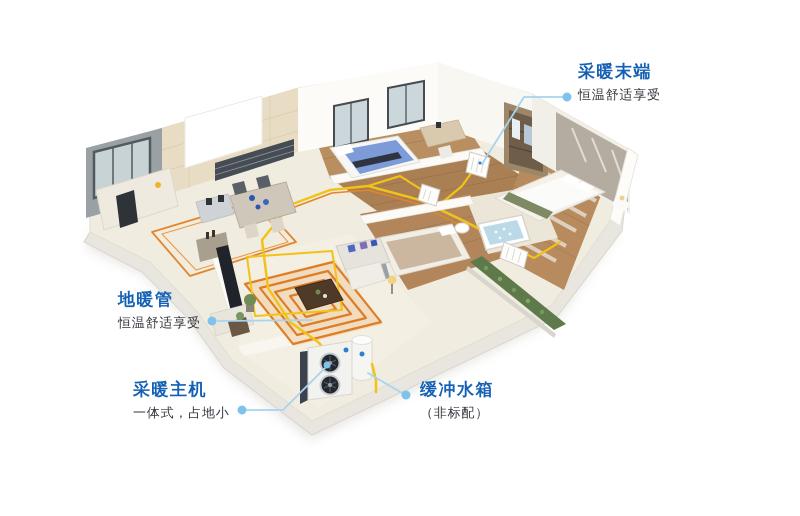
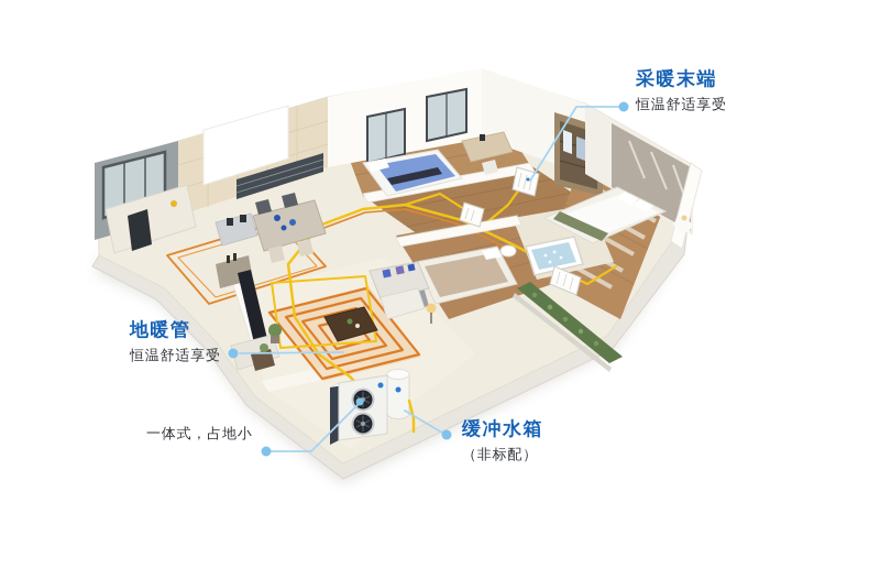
  采暖末端
  恒温舒适享受
  地暖管
  恒温舒适享受
- 采暖主机
  一体式，占地小
  缓冲水箱
  （非标配）
